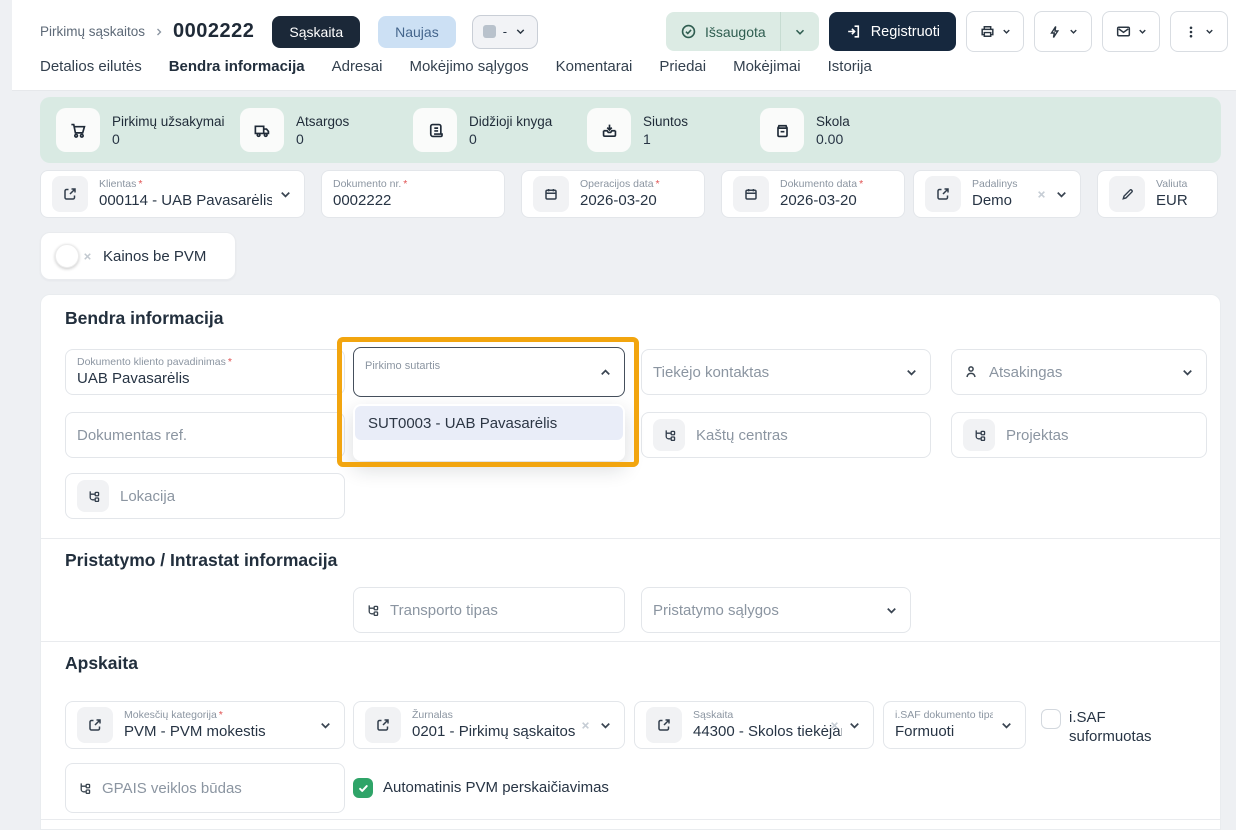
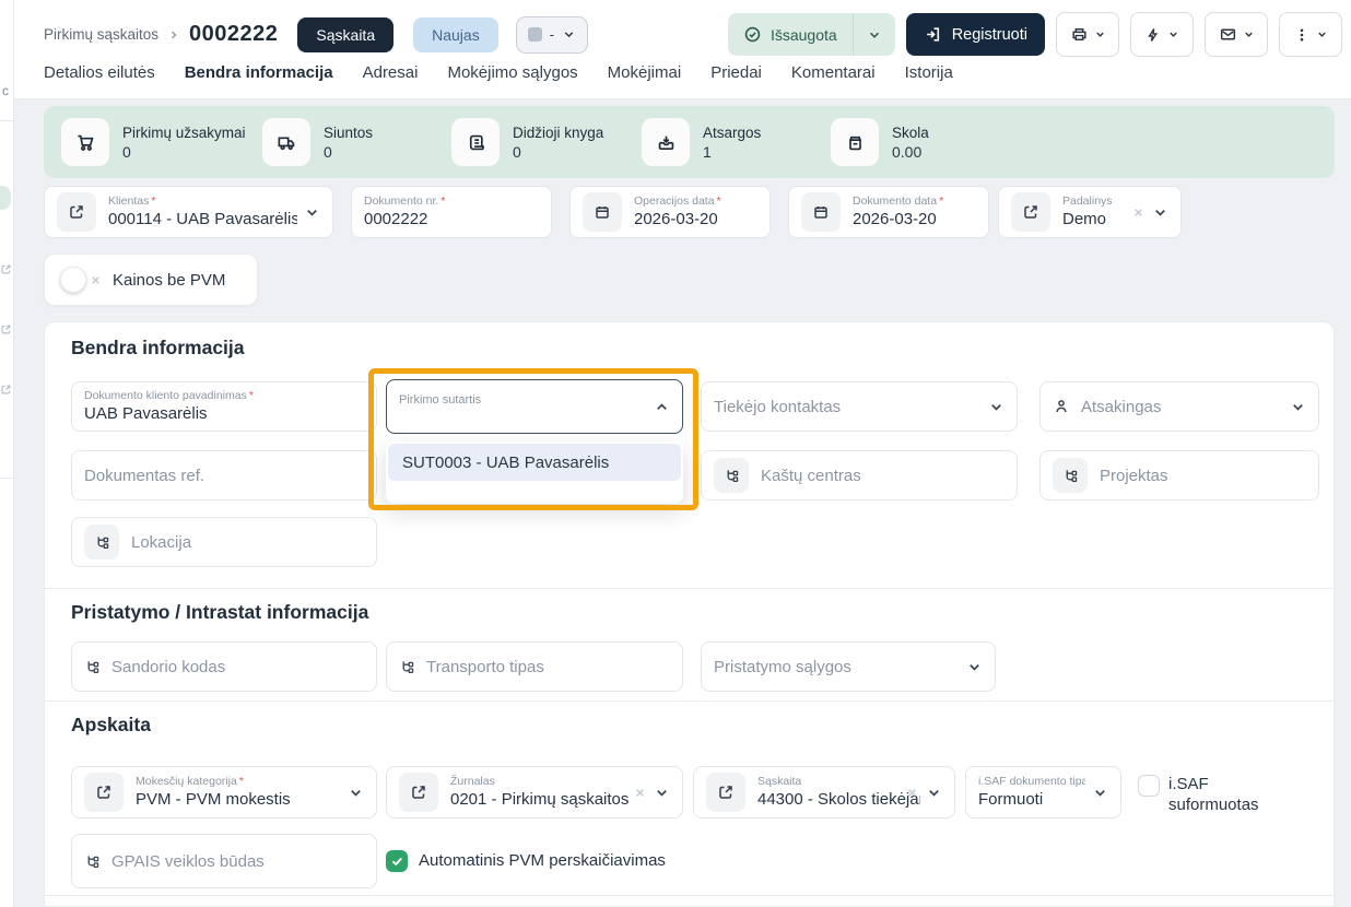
+ c
  Pirkimų sąskaitos
  0002222
  Sąskaita
  Naujas
  -
  Išsaugota
  Registruoti
  Detalios eilutės
  Bendra informacija
  Adresai
  Mokėjimo sąlygos
- Komentarai
+ Mokėjimai
  Priedai
- Mokėjimai
+ Komentarai
  Istorija
  Pirkimų užsakymai
  0
- Atsargos
+ Siuntos
  0
  Didžioji knyga
  0
- Siuntos
+ Atsargos
  1
  Skola
  0.00
  Klientas *
  000114 - UAB Pavasarėlis
  Dokumento nr. *
  0002222
  Operacijos data *
  2026-03-20
  Dokumento data *
  2026-03-20
  Padalinys
  Demo
- Valiuta
- EUR
  Kainos be PVM
  Bendra informacija
  Dokumento kliento pavadinimas *
  UAB Pavasarėlis
  Pirkimo sutartis
  Tiekėjo kontaktas
  Atsakingas
  Dokumentas ref.
  Kaštų centras
  Projektas
  Lokacija
  SUT0003 - UAB Pavasarėlis
  Pristatymo / Intrastat informacija
+ Sandorio kodas
  Transporto tipas
  Pristatymo sąlygos
  Apskaita
  Mokesčių kategorija *
  PVM - PVM mokestis
  Žurnalas
  0201 - Pirkimų sąskaitos
  Sąskaita
  44300 - Skolos tiekėja
  i.SAF dokumento tipa
  Formuoti
  i.SAF suformuotas
  GPAIS veiklos būdas
  Automatinis PVM perskaičiavimas
